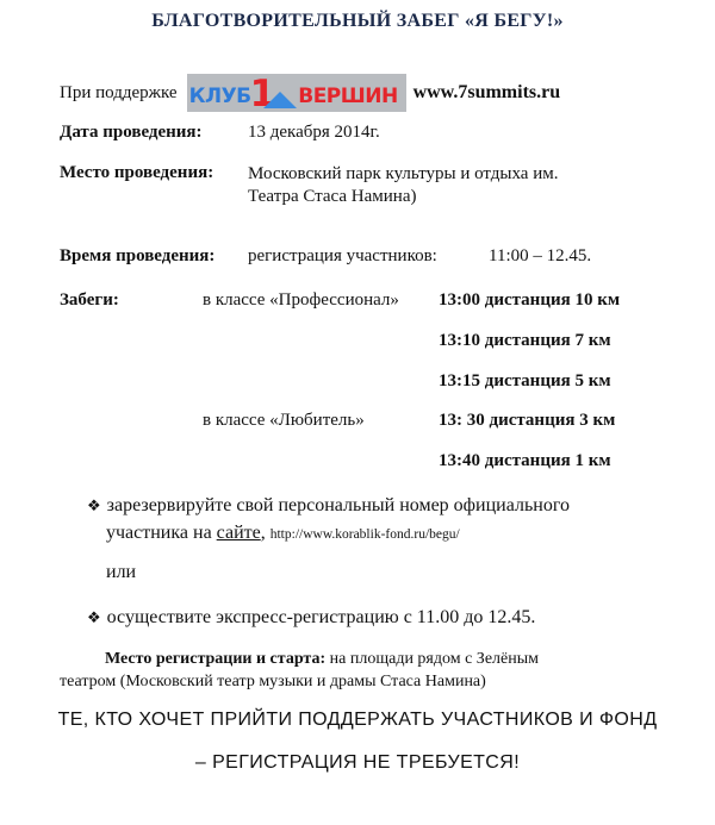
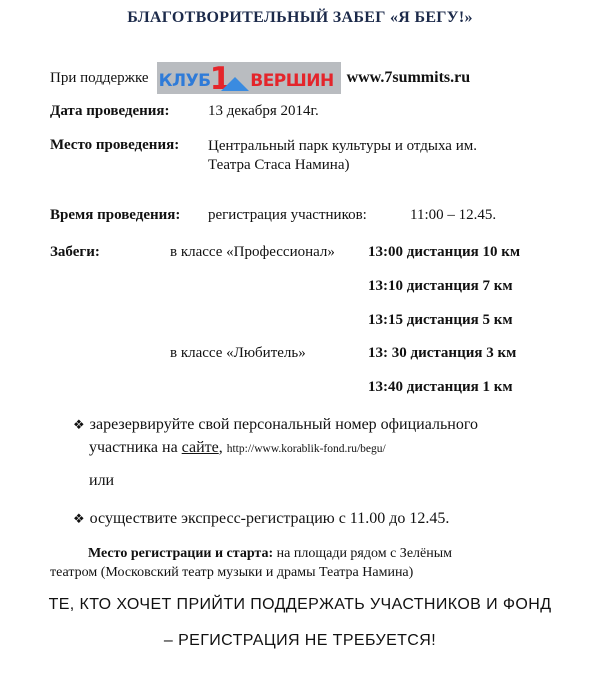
  БЛАГОТВОРИТЕЛЬНЫЙ ЗАБЕГ «Я БЕГУ!»
  При поддержке
  КЛУБ
  1
  ВЕРШИН
  www.7summits.ru
  Дата проведения:
  13 декабря 2014г.
  Место проведения:
- Московский парк культуры и отдыха им.
+ Центральный парк культуры и отдыха им.
  Театра Стаса Намина)
  Время проведения:
  регистрация участников:
  11:00 – 12.45.
  Забеги:
  в классе «Профессионал»
  13:00 дистанция 10 км
  13:10 дистанция 7 км
  13:15 дистанция 5 км
  в классе «Любитель»
  13: 30 дистанция 3 км
  13:40 дистанция 1 км
  ❖ зарезервируйте свой персональный номер официального
  участника на сайте, http://www.korablik-fond.ru/begu/
  или
  ❖ осуществите экспресс-регистрацию с 11.00 до 12.45.
  Место регистрации и старта: на площади рядом с Зелёным
- театром (Московский театр музыки и драмы Стаса Намина)
+ театром (Московский театр музыки и драмы Театра Намина)
  ТЕ, КТО ХОЧЕТ ПРИЙТИ ПОДДЕРЖАТЬ УЧАСТНИКОВ И ФОНД
  – РЕГИСТРАЦИЯ НЕ ТРЕБУЕТСЯ!
